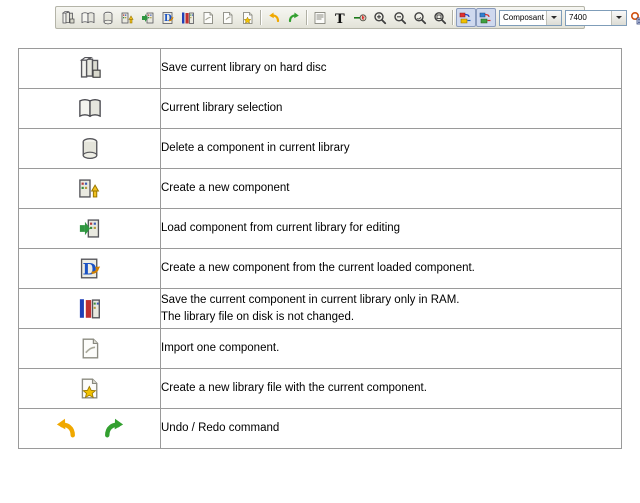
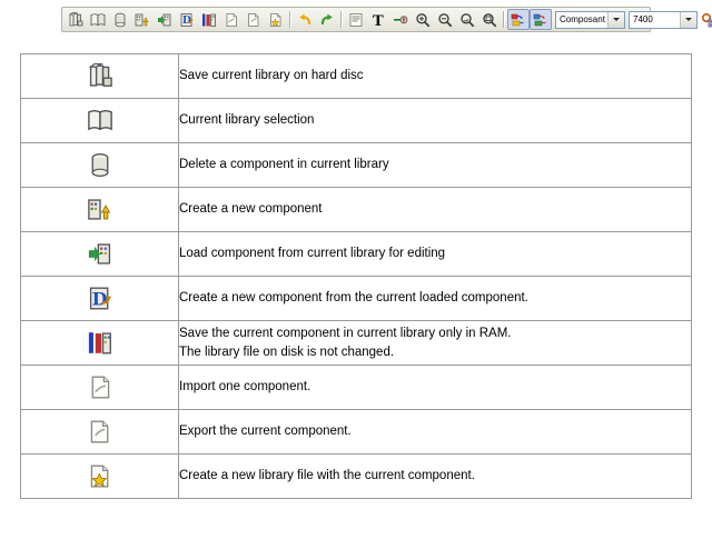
  D
  T
  Composant
  7400
  	Save current library on hard disc
  	Current library selection
  	Delete a component in current library
  	Create a new component
  	Load component from current library for editing
  D	Create a new component from the current loaded component.
  	Save the current component in current library only in RAM. The library file on disk is not changed.
  	Import one component.
+ 	Export the current component.
  	Create a new library file with the current component.
- 	Undo / Redo command
